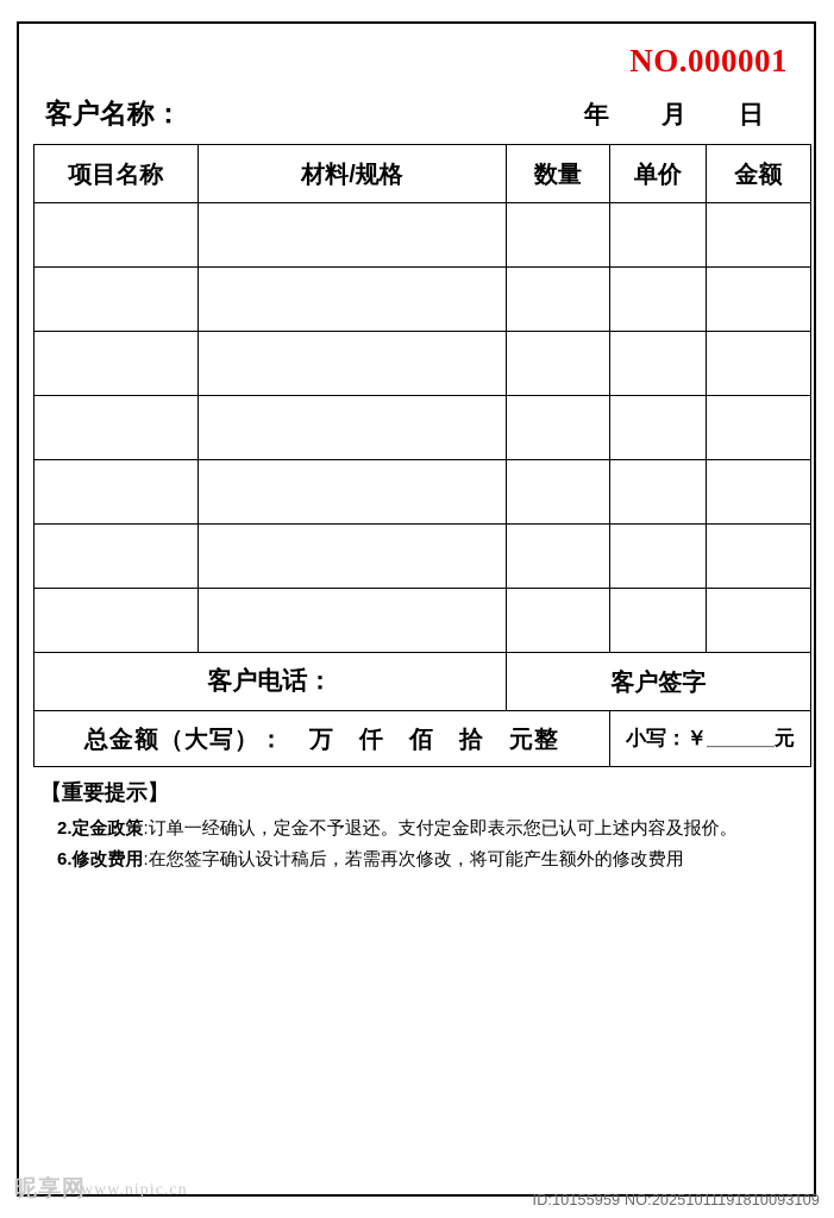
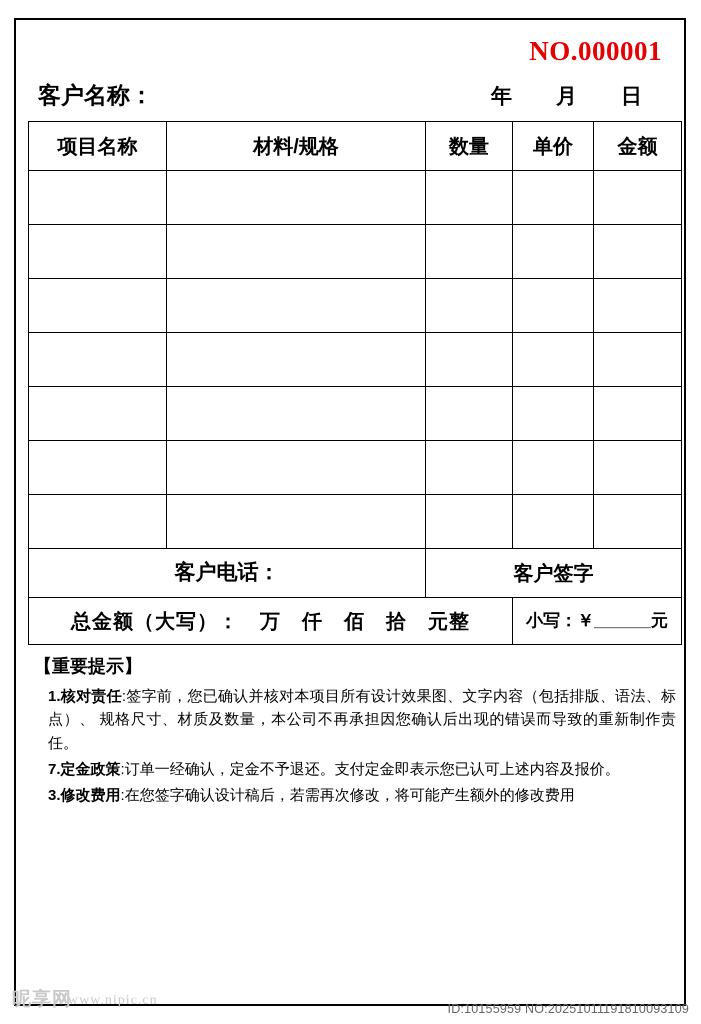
  NO.000001
  客户名称：
  年
  月
  日
  项目名称	材料/规格	数量	单价	金额
  客户电话：	客户签字
  总金额（大写）： 万 仟 佰 拾 元整	小写：￥______元
  【重要提示】
+ 1.核对责任:签字前，您已确认并核对本项目所有设计效果图、文字内容（包括排版、语法、标点）、 规格尺寸、材质及数量，本公司不再承担因您确认后出现的错误而导致的重新制作责任。
- 2.定金政策:订单一经确认，定金不予退还。支付定金即表示您已认可上述内容及报价。
+ 7.定金政策:订单一经确认，定金不予退还。支付定金即表示您已认可上述内容及报价。
- 6.修改费用:在您签字确认设计稿后，若需再次修改，将可能产生额外的修改费用
+ 3.修改费用:在您签字确认设计稿后，若需再次修改，将可能产生额外的修改费用
  昵享网
  www.nipic.cn
  ID:10155959 NO:20251011191810093109
